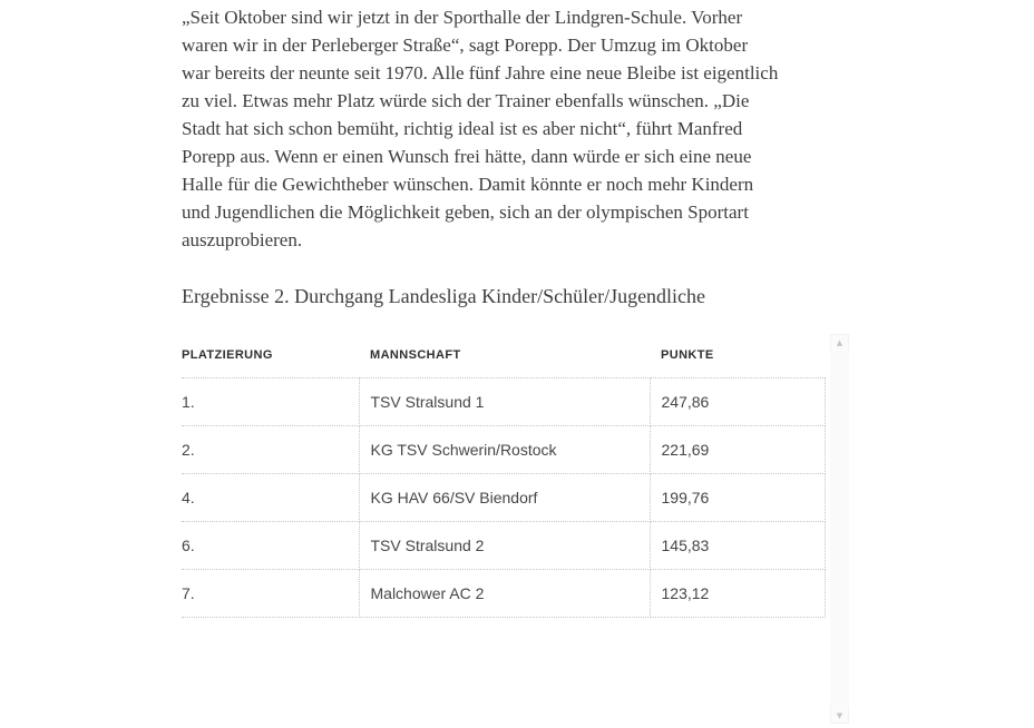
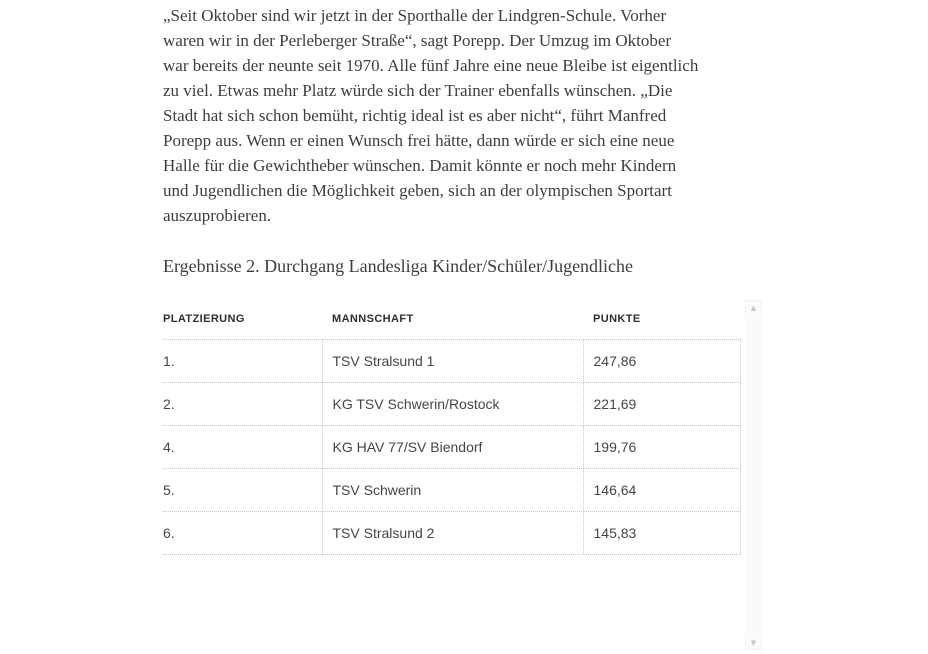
  „Seit Oktober sind wir jetzt in der Sporthalle der Lindgren-Schule. Vorher
  waren wir in der Perleberger Straße“, sagt Porepp. Der Umzug im Oktober
  war bereits der neunte seit 1970. Alle fünf Jahre eine neue Bleibe ist eigentlich
  zu viel. Etwas mehr Platz würde sich der Trainer ebenfalls wünschen. „Die
  Stadt hat sich schon bemüht, richtig ideal ist es aber nicht“, führt Manfred
  Porepp aus. Wenn er einen Wunsch frei hätte, dann würde er sich eine neue
  Halle für die Gewichtheber wünschen. Damit könnte er noch mehr Kindern
  und Jugendlichen die Möglichkeit geben, sich an der olympischen Sportart
  auszuprobieren.
  Ergebnisse 2. Durchgang Landesliga Kinder/Schüler/Jugendliche
  PLATZIERUNG	MANNSCHAFT	PUNKTE
  1.	TSV Stralsund 1	247,86
  2.	KG TSV Schwerin/Rostock	221,69
- 4.	KG HAV 66/SV Biendorf	199,76
+ 4.	KG HAV 77/SV Biendorf	199,76
+ 5.	TSV Schwerin	146,64
  6.	TSV Stralsund 2	145,83
- 7.	Malchower AC 2	123,12
  ▲
  ▼
